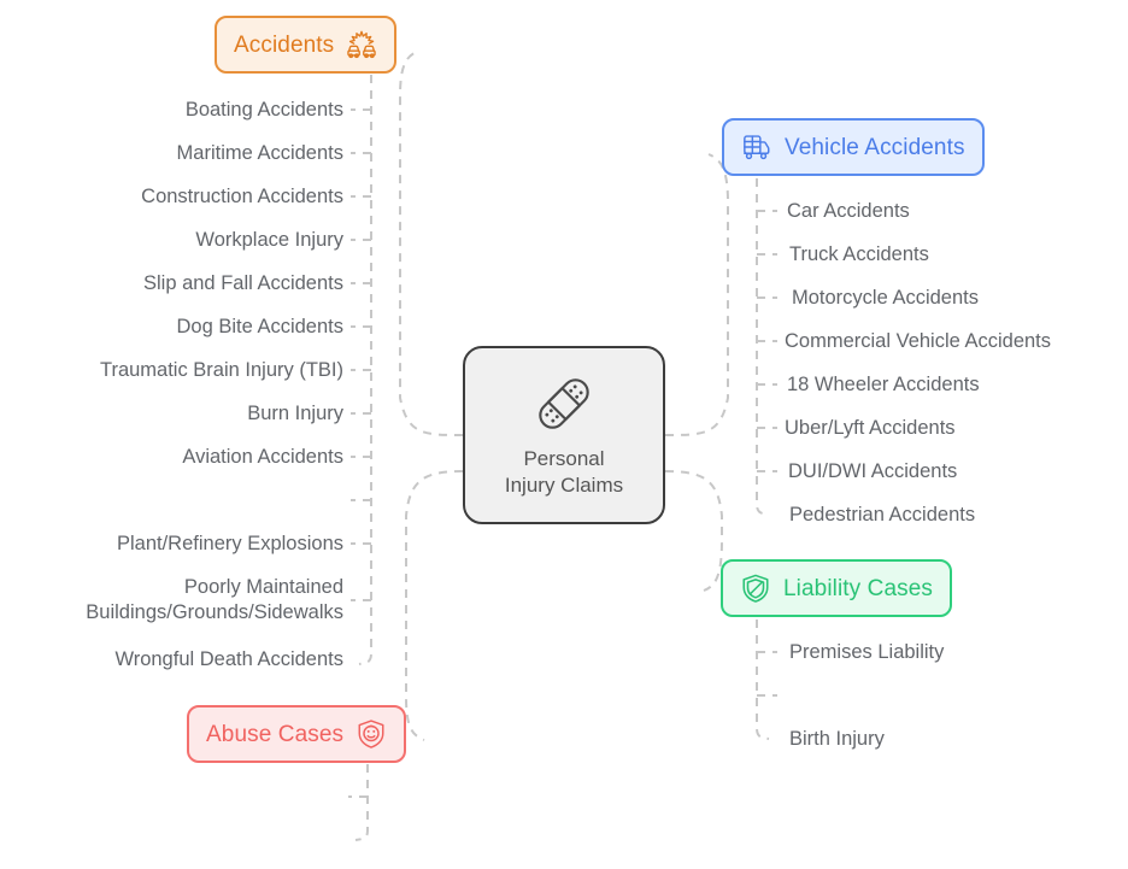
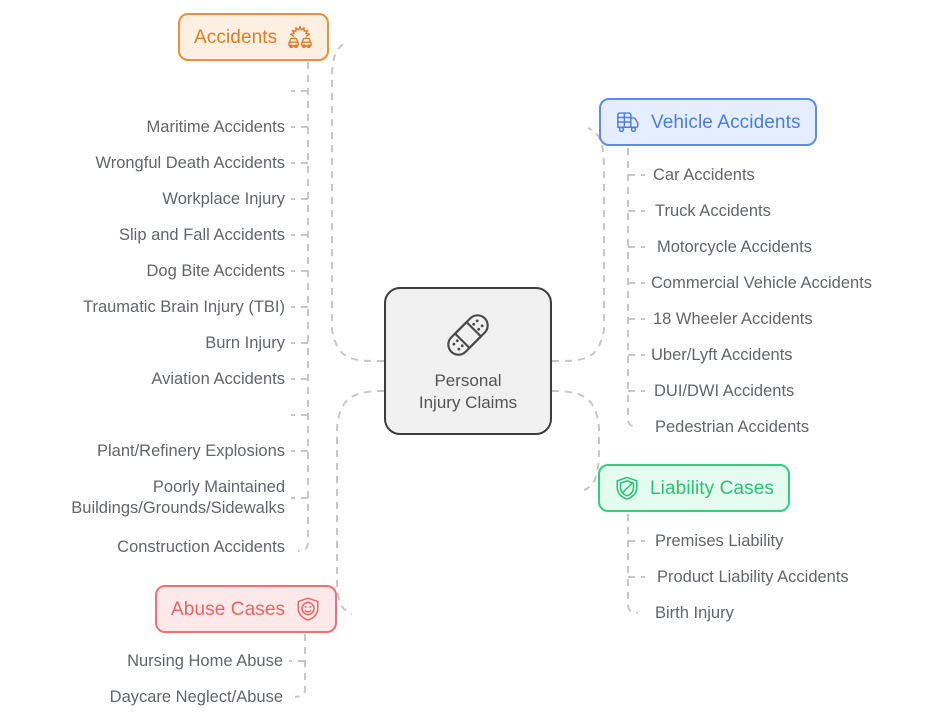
  Accidents
  Vehicle Accidents
  Liability Cases
  Abuse Cases
  Personal
  Injury Claims
- Boating Accidents
  Maritime Accidents
- Construction Accidents
+ Wrongful Death Accidents
  Workplace Injury
  Slip and Fall Accidents
  Dog Bite Accidents
  Traumatic Brain Injury (TBI)
  Burn Injury
  Aviation Accidents
  Plant/Refinery Explosions
  Poorly Maintained Buildings/Grounds/Sidewalks
- Wrongful Death Accidents
+ Construction Accidents
+ Nursing Home Abuse
+ Daycare Neglect/Abuse
  Car Accidents
  Truck Accidents
  Motorcycle Accidents
  Commercial Vehicle Accidents
  18 Wheeler Accidents
  Uber/Lyft Accidents
  DUI/DWI Accidents
  Pedestrian Accidents
  Premises Liability
+ Product Liability Accidents
  Birth Injury
